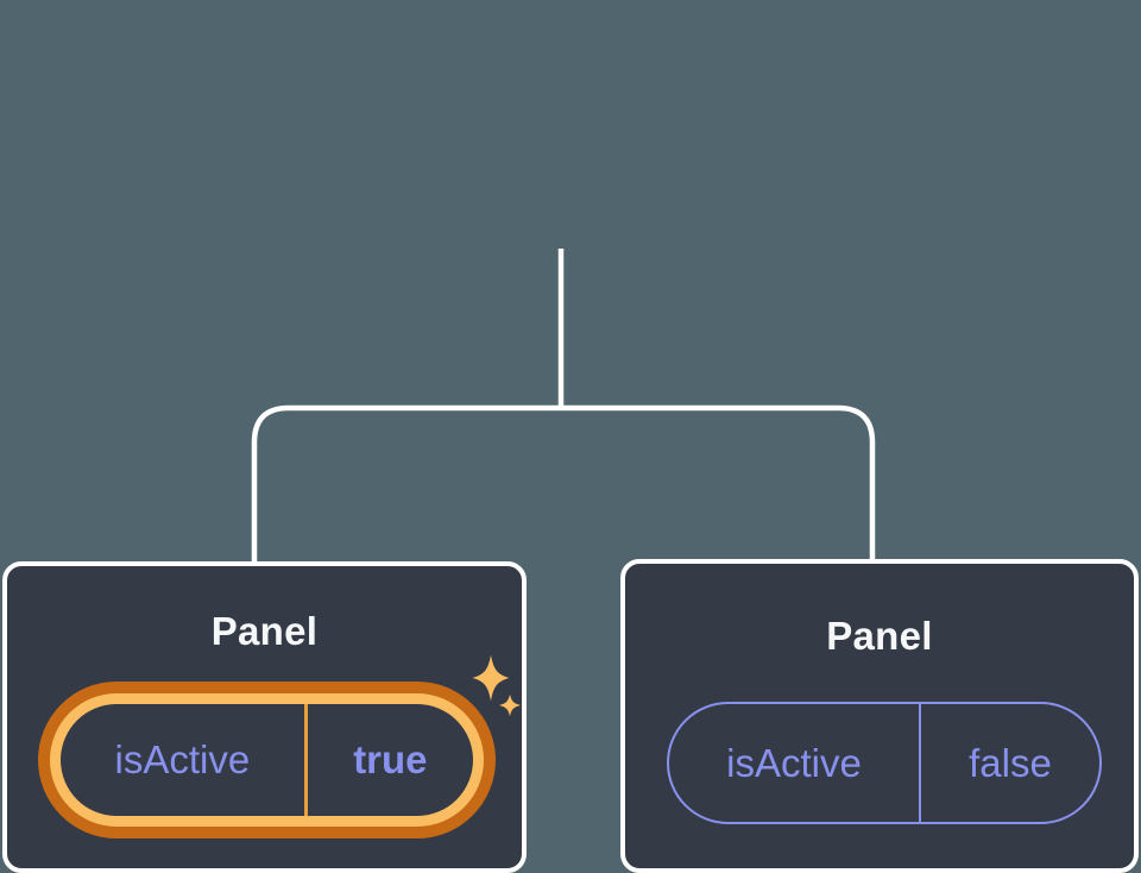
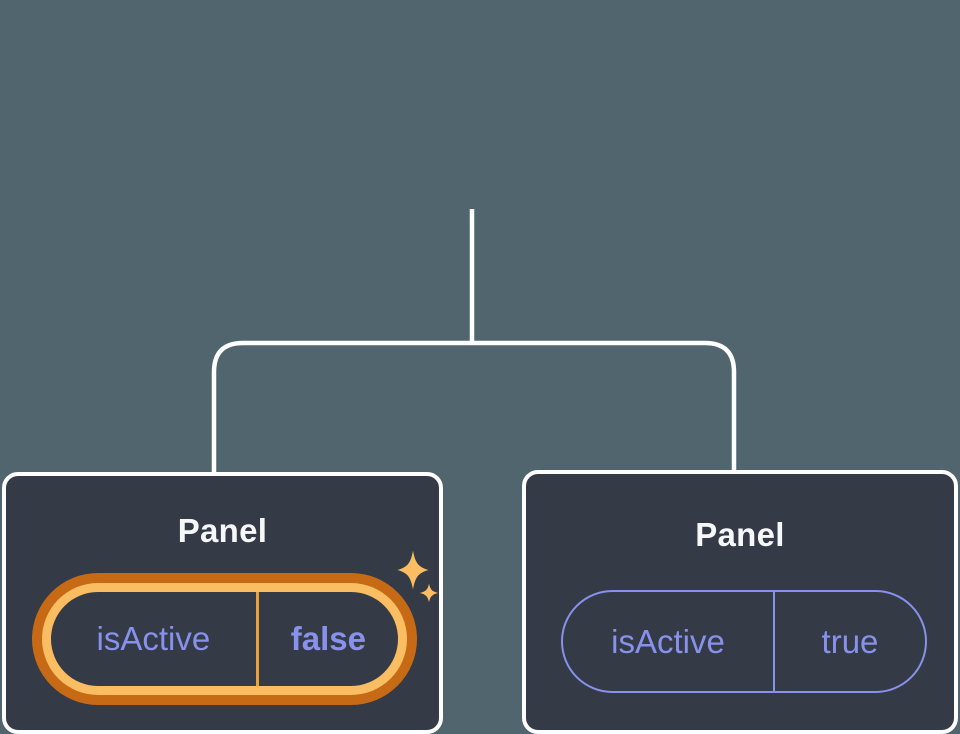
  Panel
  isActive
- true
+ false
  Panel
  isActive
- false
+ true
